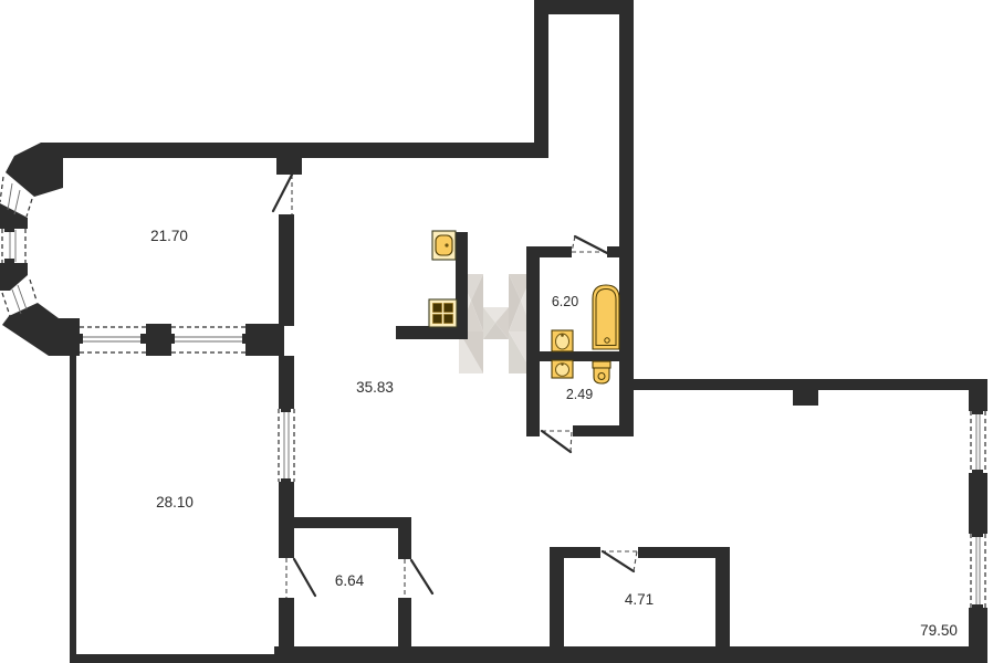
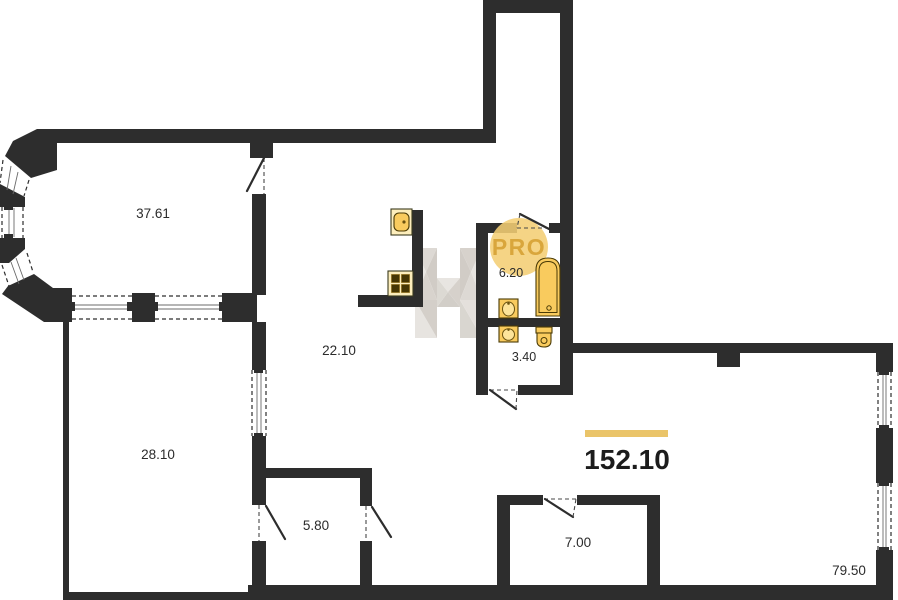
+ PRO
- 21.70
+ 37.61
- 35.83
+ 22.10
  28.10
- 6.64
+ 5.80
  6.20
- 2.49
+ 3.40
- 4.71
+ 7.00
  79.50
+ 152.10
